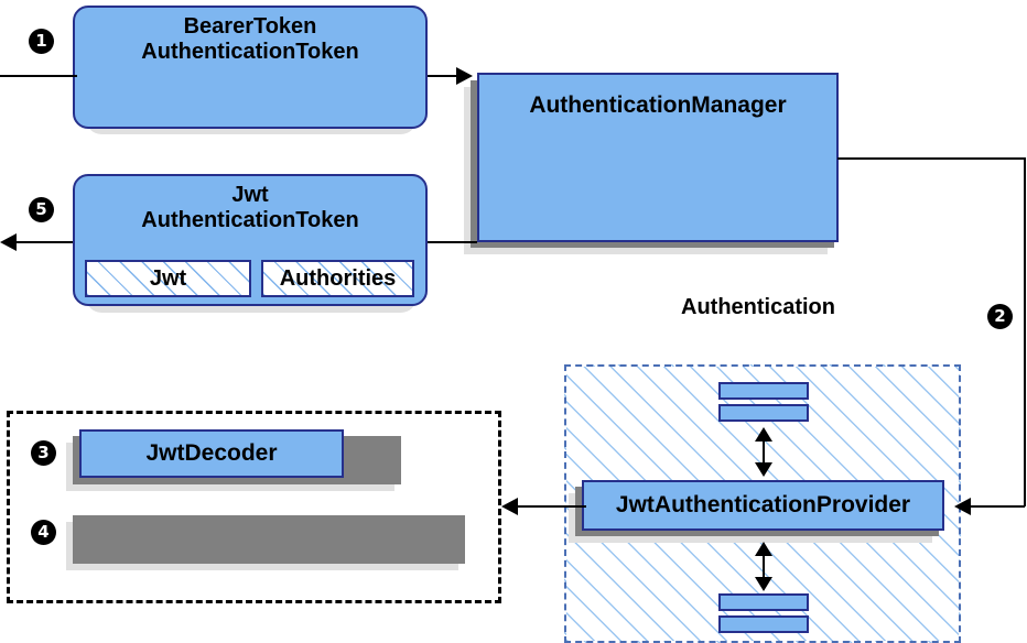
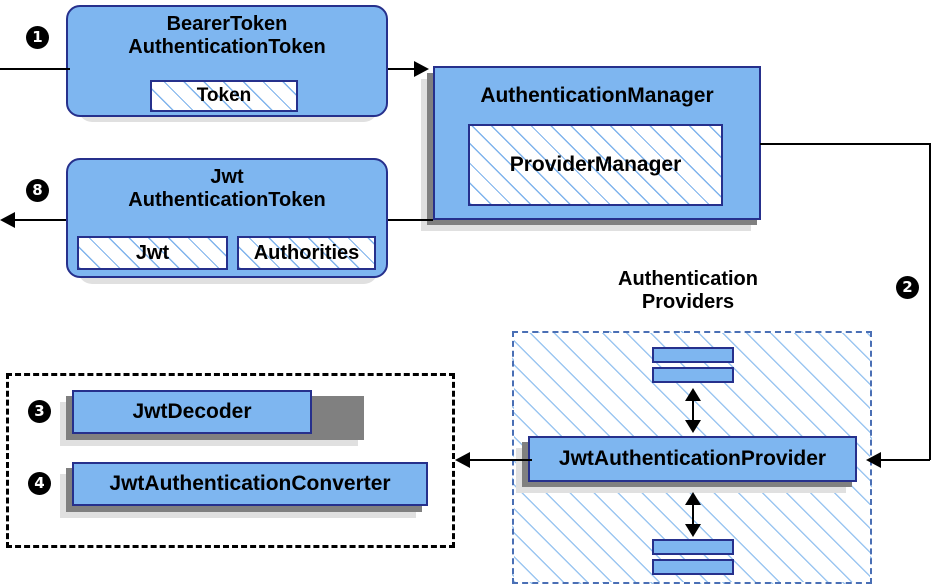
  BearerToken
  AuthenticationToken
+ Token
  1
  AuthenticationManager
+ ProviderManager
  2
  Authentication
+ Providers
  JwtAuthenticationProvider
  JwtDecoder
  3
+ JwtAuthenticationConverter
  4
  Jwt
  AuthenticationToken
  Jwt
  Authorities
- 5
+ 8
